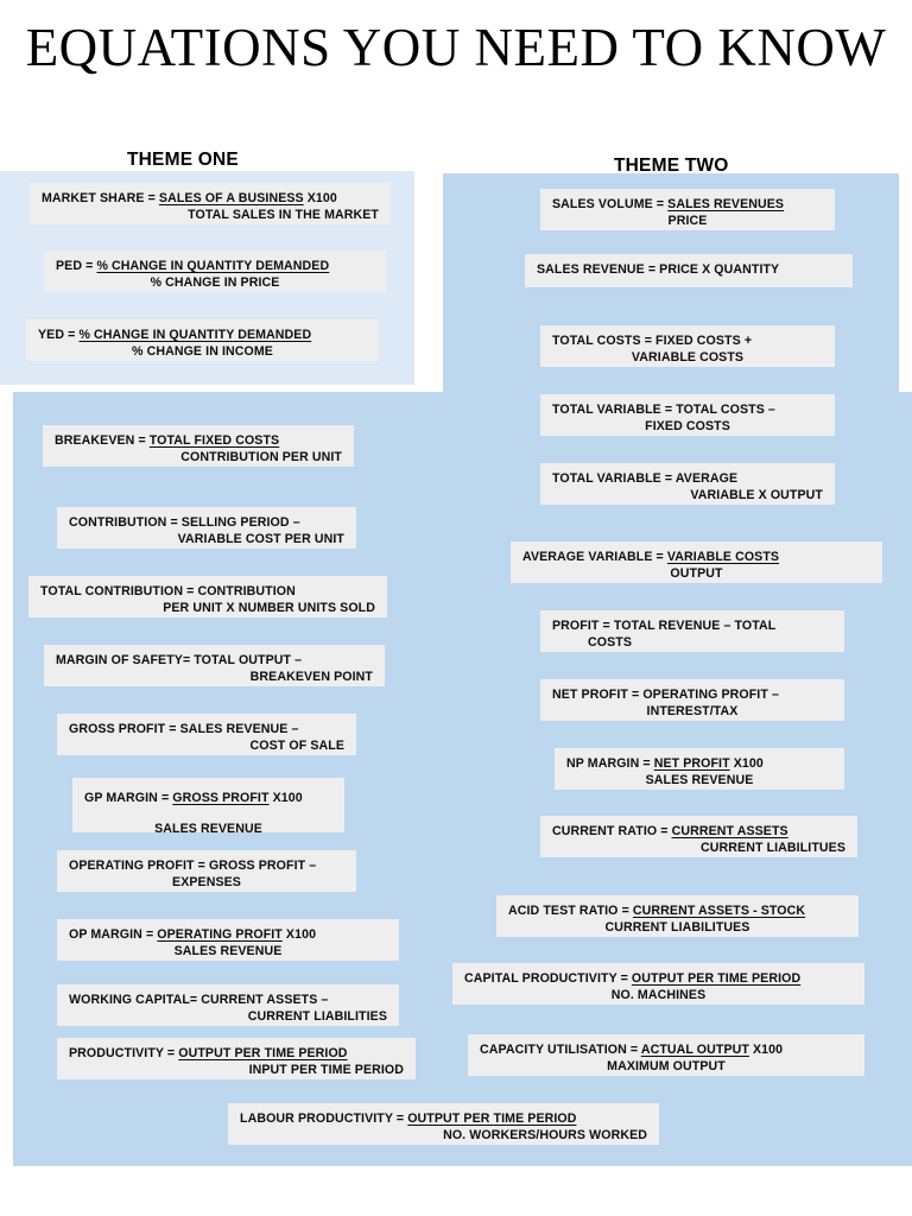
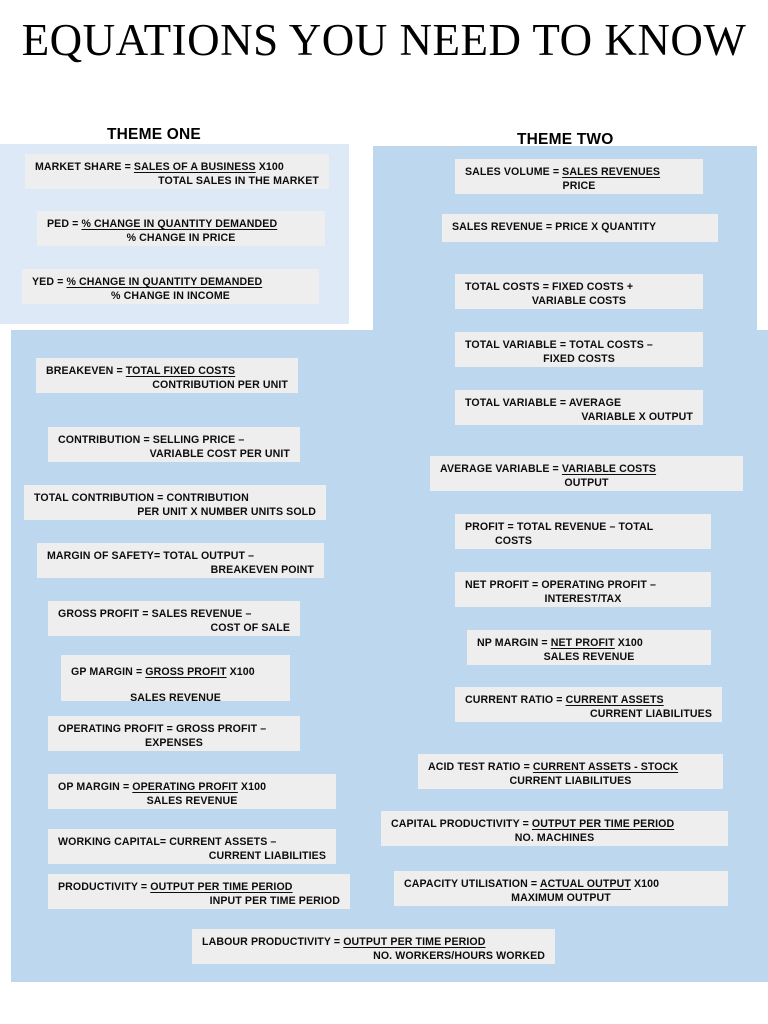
  EQUATIONS YOU NEED TO KNOW
  THEME ONE
  THEME TWO
  MARKET SHARE = SALES OF A BUSINESS X100
  TOTAL SALES IN THE MARKET
  PED = % CHANGE IN QUANTITY DEMANDED
  % CHANGE IN PRICE
  YED = % CHANGE IN QUANTITY DEMANDED
  % CHANGE IN INCOME
  BREAKEVEN = TOTAL FIXED COSTS
  CONTRIBUTION PER UNIT
- CONTRIBUTION = SELLING PERIOD –
+ CONTRIBUTION = SELLING PRICE –
  VARIABLE COST PER UNIT
  TOTAL CONTRIBUTION = CONTRIBUTION
  PER UNIT X NUMBER UNITS SOLD
  MARGIN OF SAFETY= TOTAL OUTPUT –
  BREAKEVEN POINT
  GROSS PROFIT = SALES REVENUE –
  COST OF SALE
  GP MARGIN = GROSS PROFIT X100
  SALES REVENUE
  OPERATING PROFIT = GROSS PROFIT –
  EXPENSES
  OP MARGIN = OPERATING PROFIT X100
  SALES REVENUE
  WORKING CAPITAL= CURRENT ASSETS –
  CURRENT LIABILITIES
  PRODUCTIVITY = OUTPUT PER TIME PERIOD
  INPUT PER TIME PERIOD
  SALES VOLUME = SALES REVENUES
  PRICE
  SALES REVENUE = PRICE X QUANTITY
  TOTAL COSTS = FIXED COSTS +
  VARIABLE COSTS
  TOTAL VARIABLE = TOTAL COSTS –
  FIXED COSTS
  TOTAL VARIABLE = AVERAGE
  VARIABLE X OUTPUT
  AVERAGE VARIABLE = VARIABLE COSTS
  OUTPUT
  PROFIT = TOTAL REVENUE – TOTAL
  COSTS
  NET PROFIT = OPERATING PROFIT –
  INTEREST/TAX
  NP MARGIN = NET PROFIT X100
  SALES REVENUE
  CURRENT RATIO = CURRENT ASSETS
  CURRENT LIABILITUES
  ACID TEST RATIO = CURRENT ASSETS - STOCK
  CURRENT LIABILITUES
  CAPITAL PRODUCTIVITY = OUTPUT PER TIME PERIOD
  NO. MACHINES
  CAPACITY UTILISATION = ACTUAL OUTPUT X100
  MAXIMUM OUTPUT
  LABOUR PRODUCTIVITY = OUTPUT PER TIME PERIOD
  NO. WORKERS/HOURS WORKED
